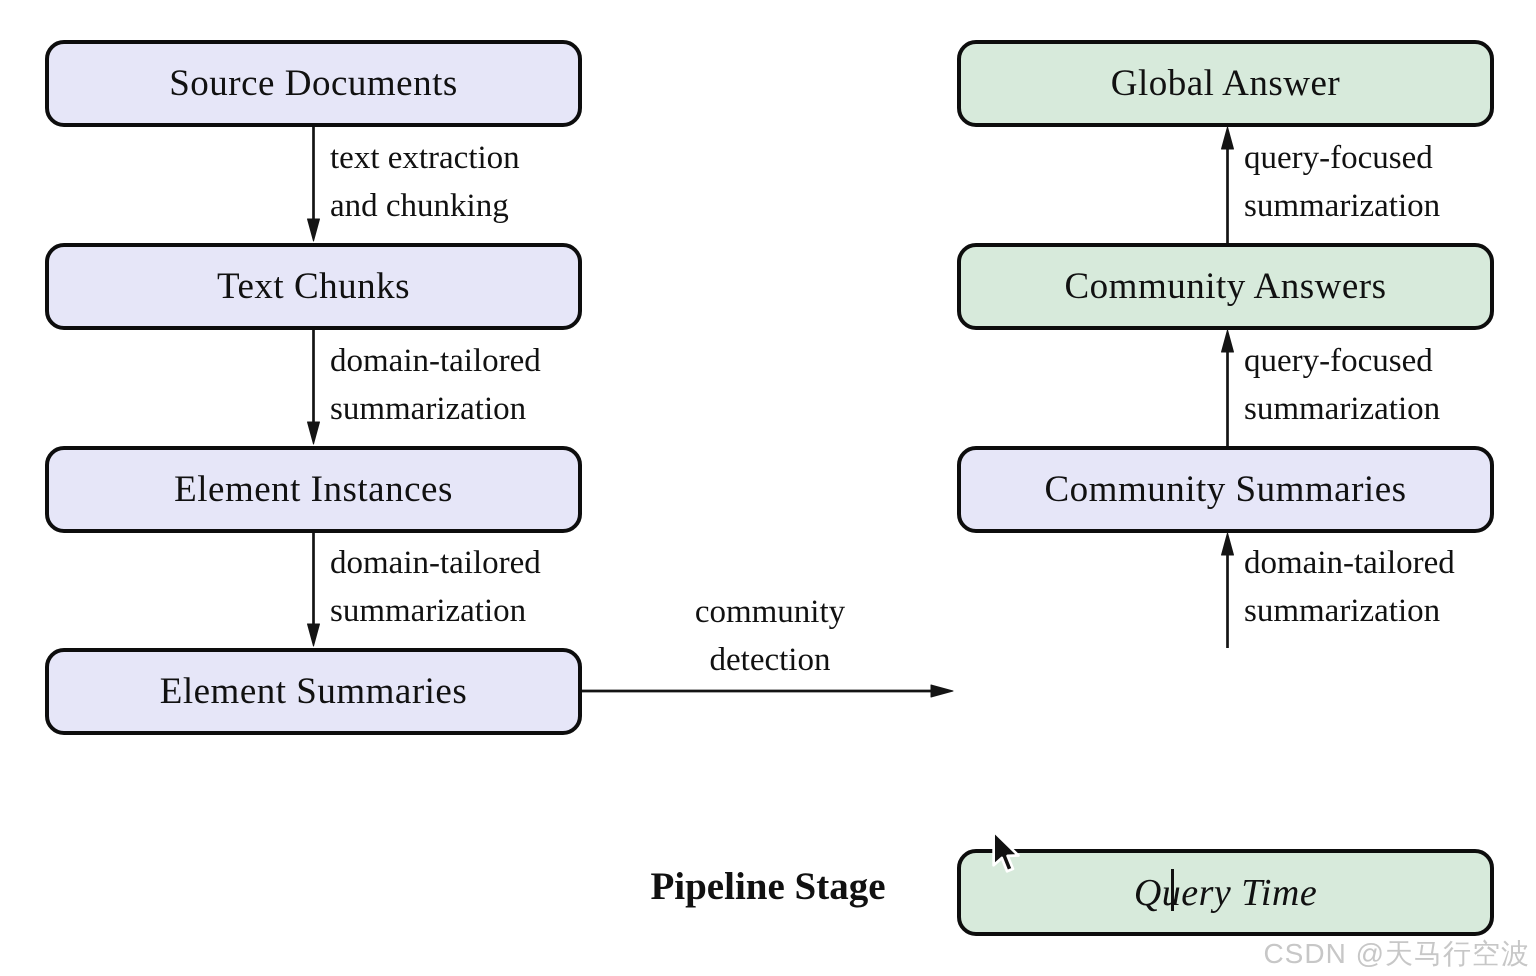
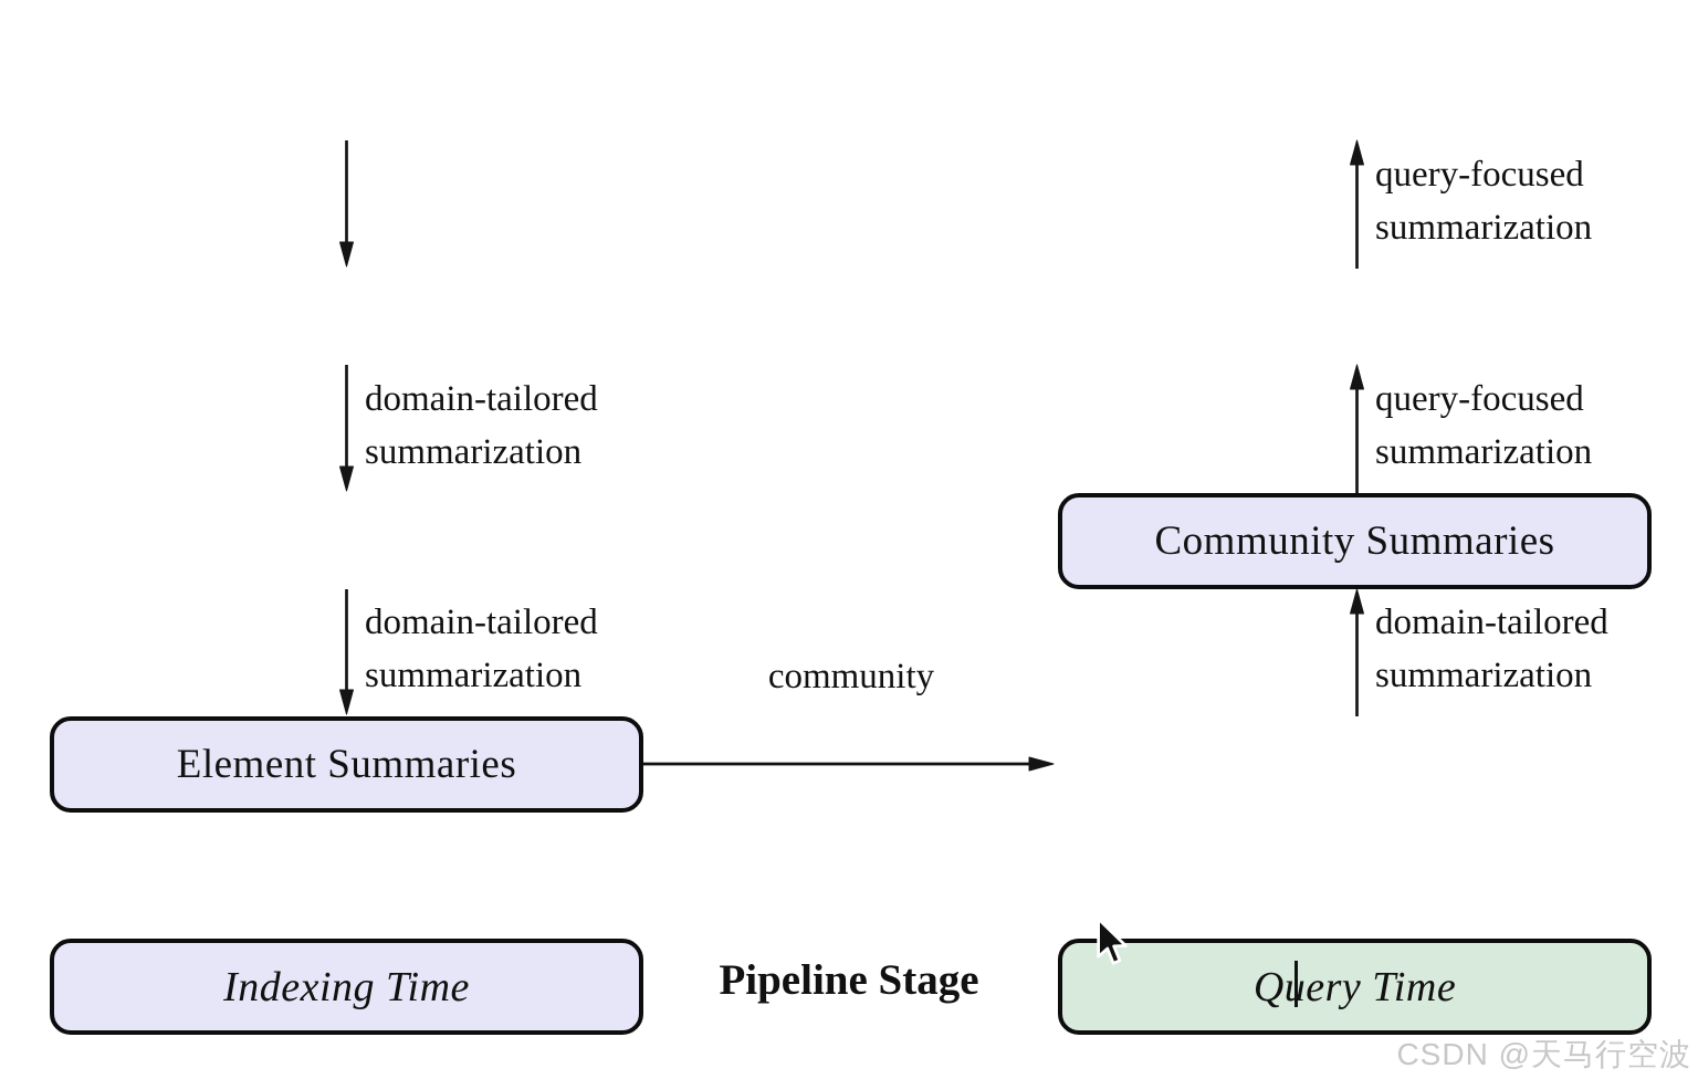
- Source Documents
- Text Chunks
- Element Instances
  Element Summaries
- Global Answer
- Community Answers
  Community Summaries
- text extraction
- and chunking
  domain-tailored
  summarization
  domain-tailored
  summarization
  community
- detection
  domain-tailored
  summarization
  query-focused
  summarization
  query-focused
  summarization
+ Indexing Time
  Pipeline Stage
  Qery Time
  CSDN @天马行空波
